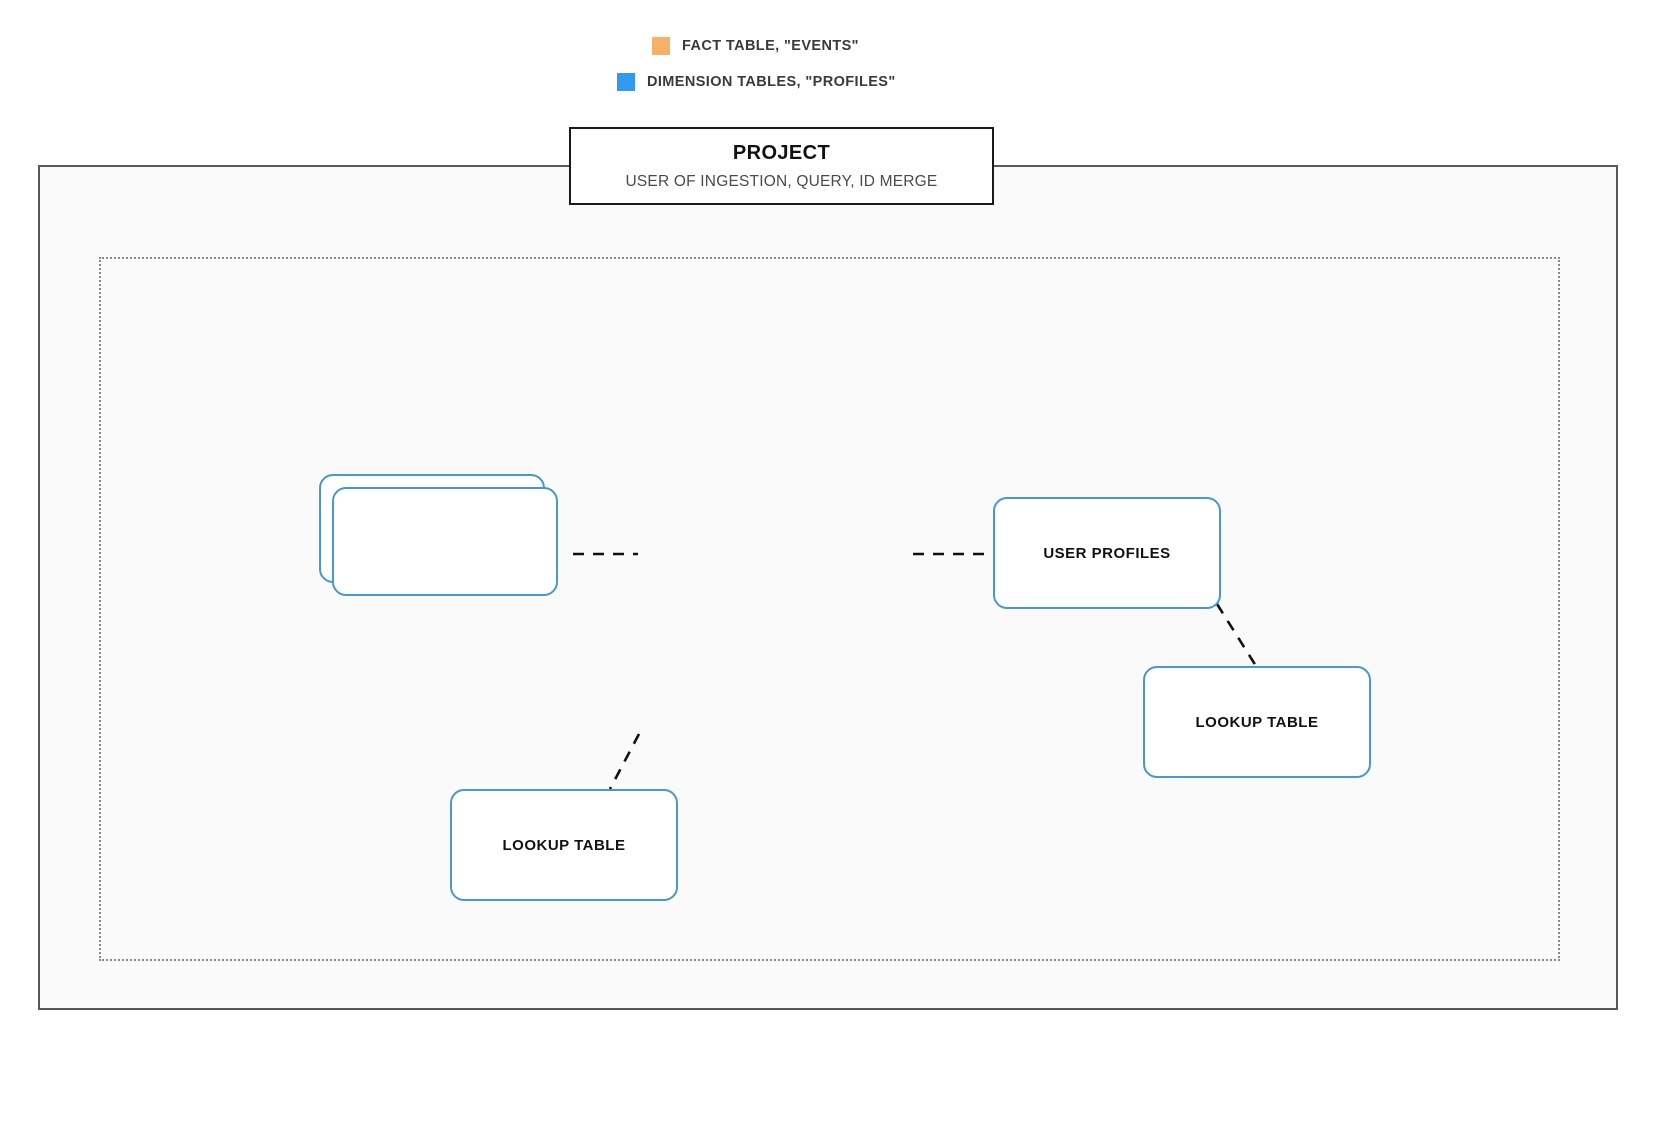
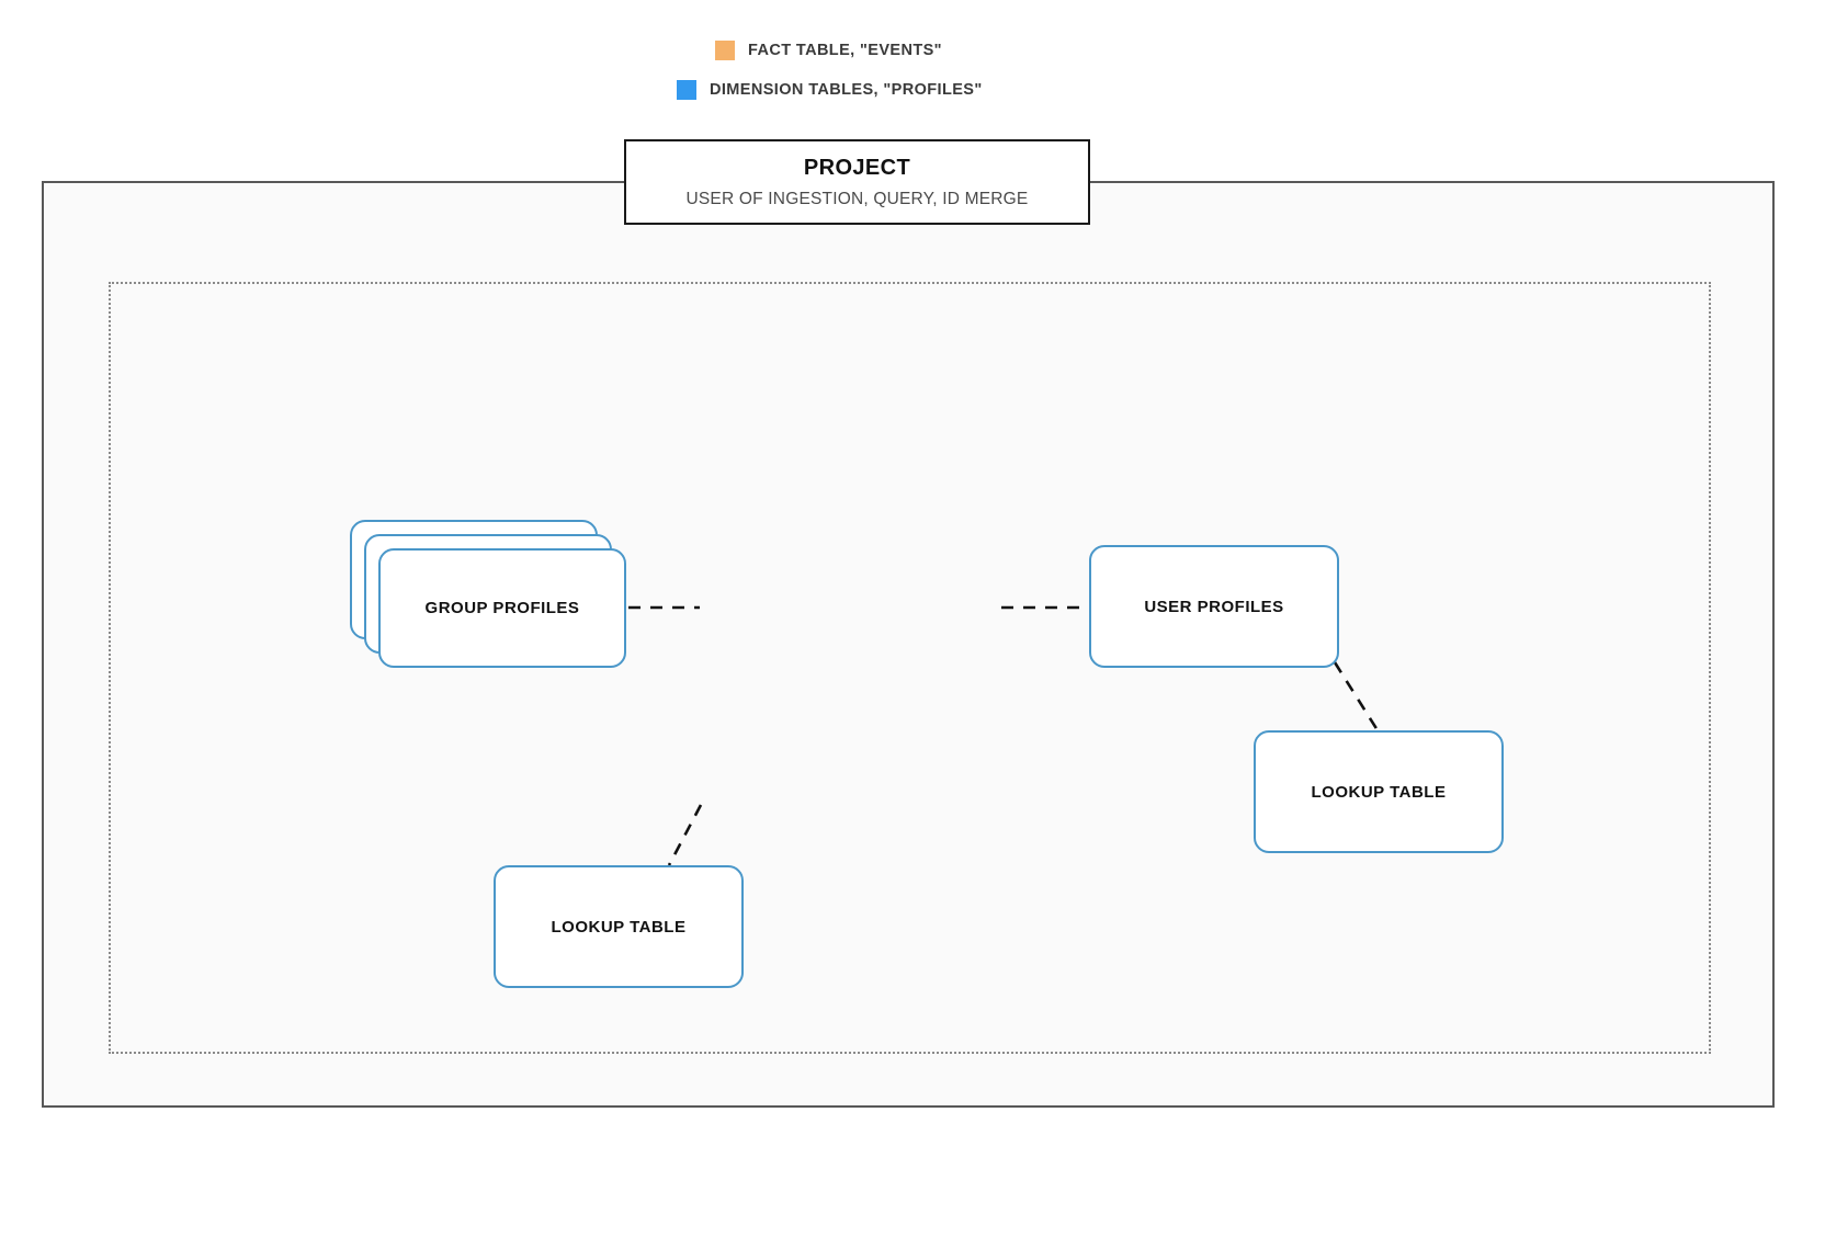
  FACT TABLE, "EVENTS"
  DIMENSION TABLES, "PROFILES"
  PROJECT
  USER OF INGESTION, QUERY, ID MERGE
+ GROUP PROFILES
  USER PROFILES
  LOOKUP TABLE
  LOOKUP TABLE
